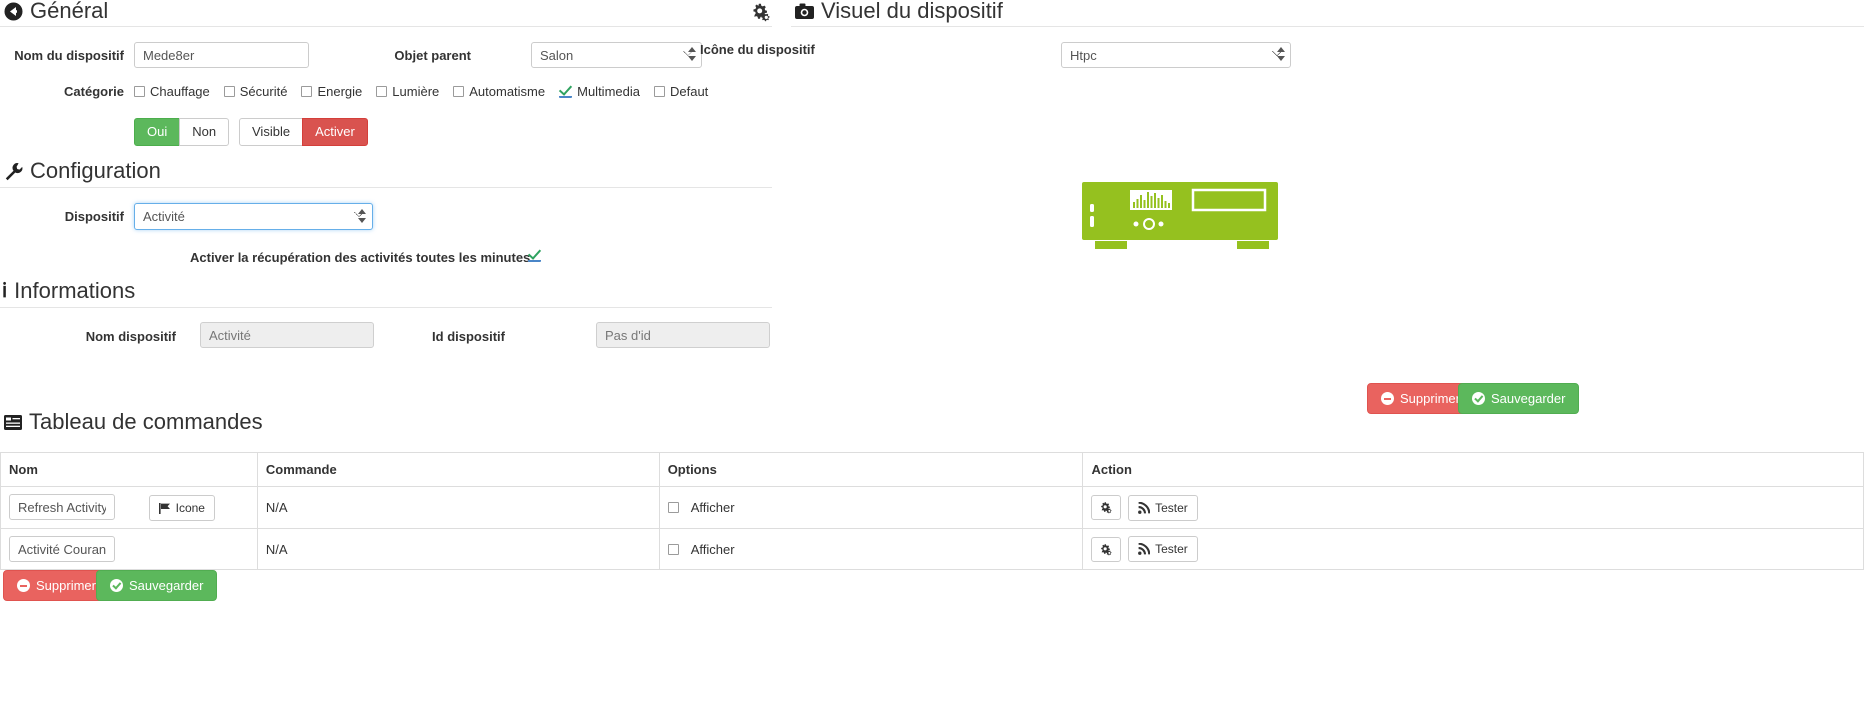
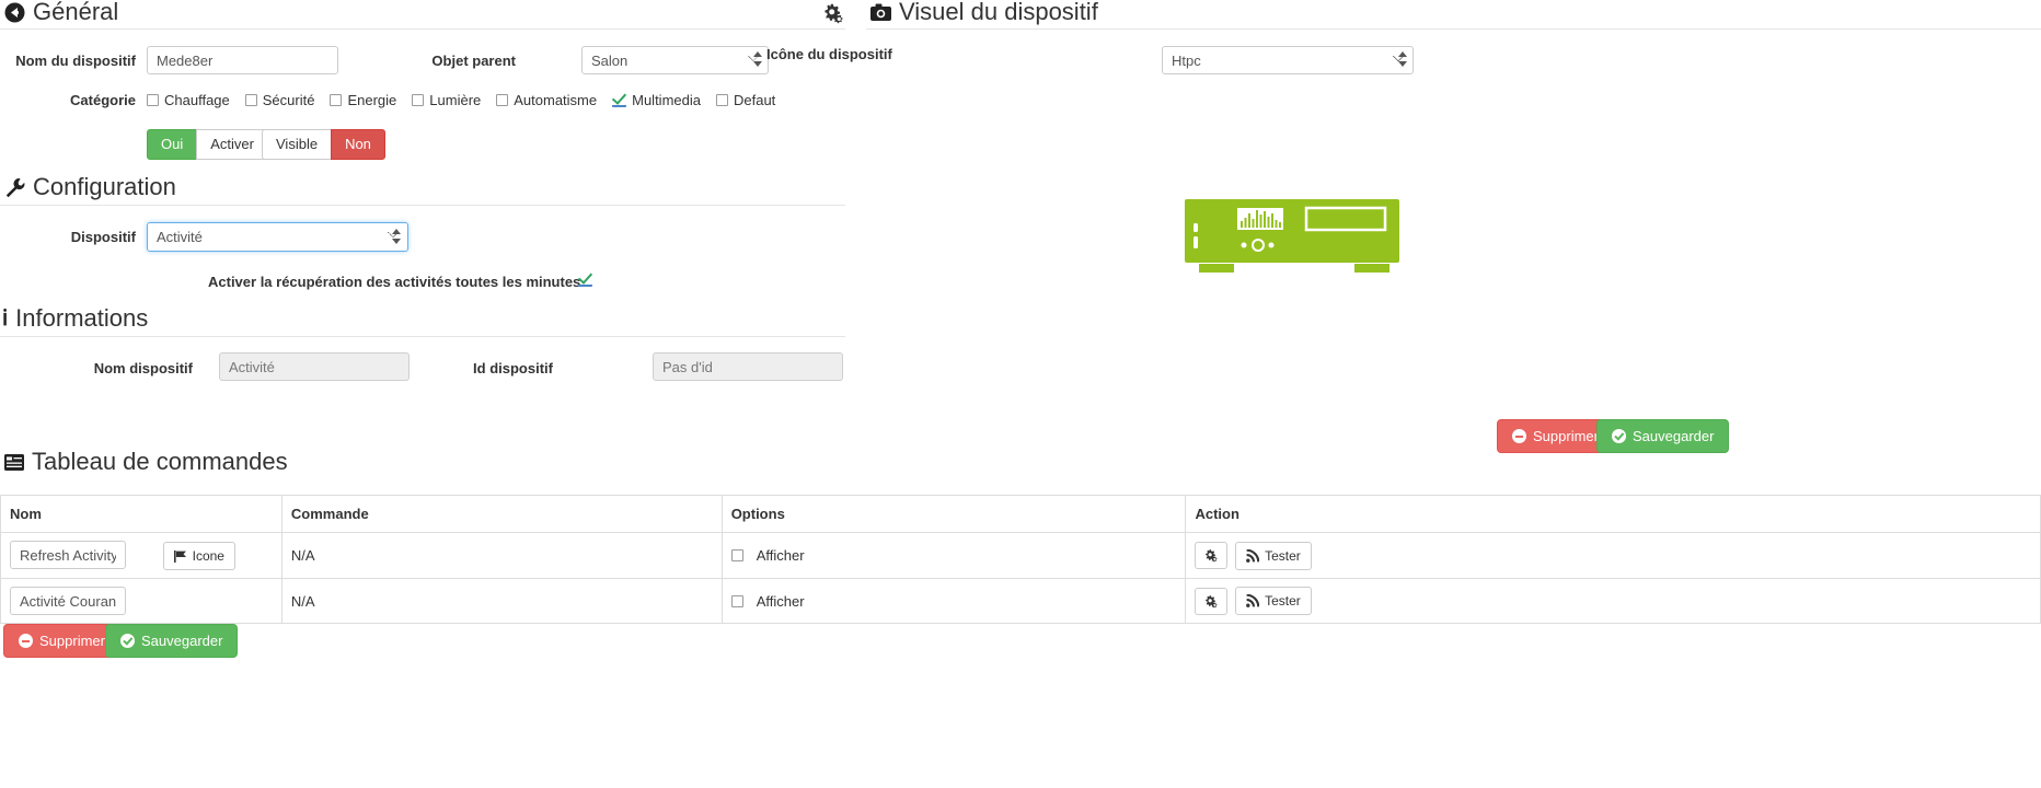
  Général
  Nom du dispositif
  Mede8er
  Objet parent
  Salon
  Catégorie
  Chauffage
  Sécurité
  Energie
  Lumière
  Automatisme
  Multimedia
  Defaut
  Oui
- Non
+ Activer
  Visible
- Activer
+ Non
  Visuel du dispositif
  Icône du dispositif
  Htpc
  Configuration
  Dispositif
  Activité
  Activer la récupération des activités toutes les minutes
  ℹ
  Informations
  Nom dispositif
  Activité
  Id dispositif
  Pas d'id
  Supprime
  Sauvegarder
  Tableau de commandes
  Nom	Commande	Options	Action
  Refresh Activity Icone	N/A	Afficher	Tester
  Activité Couran	N/A	Afficher	Tester
  Supprimer
  Sauvegarder
